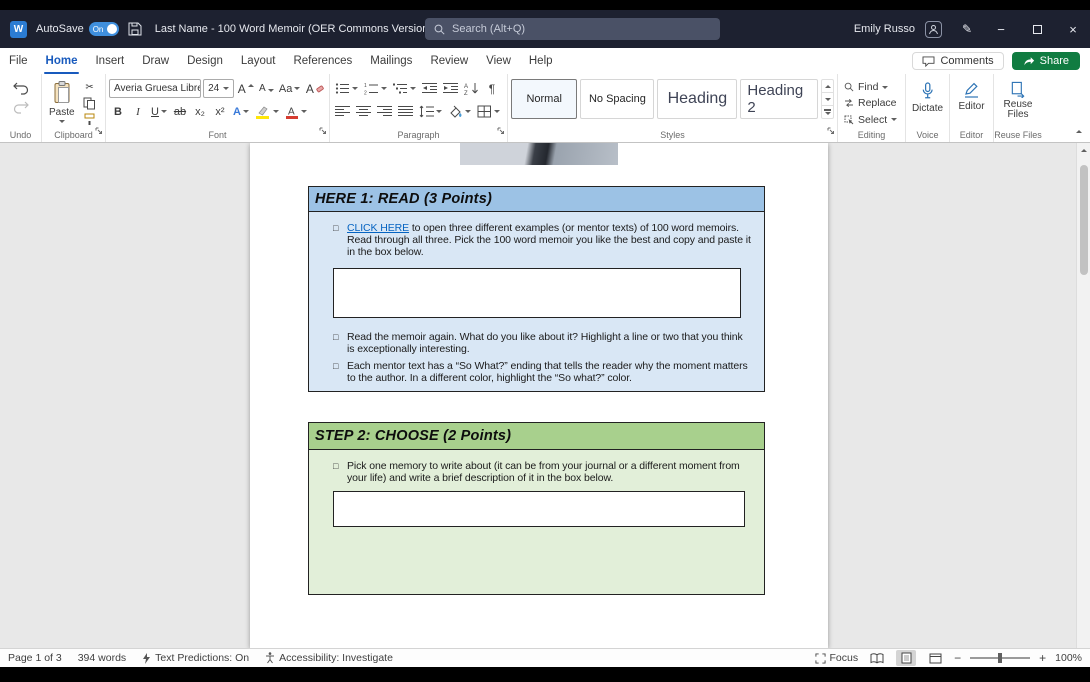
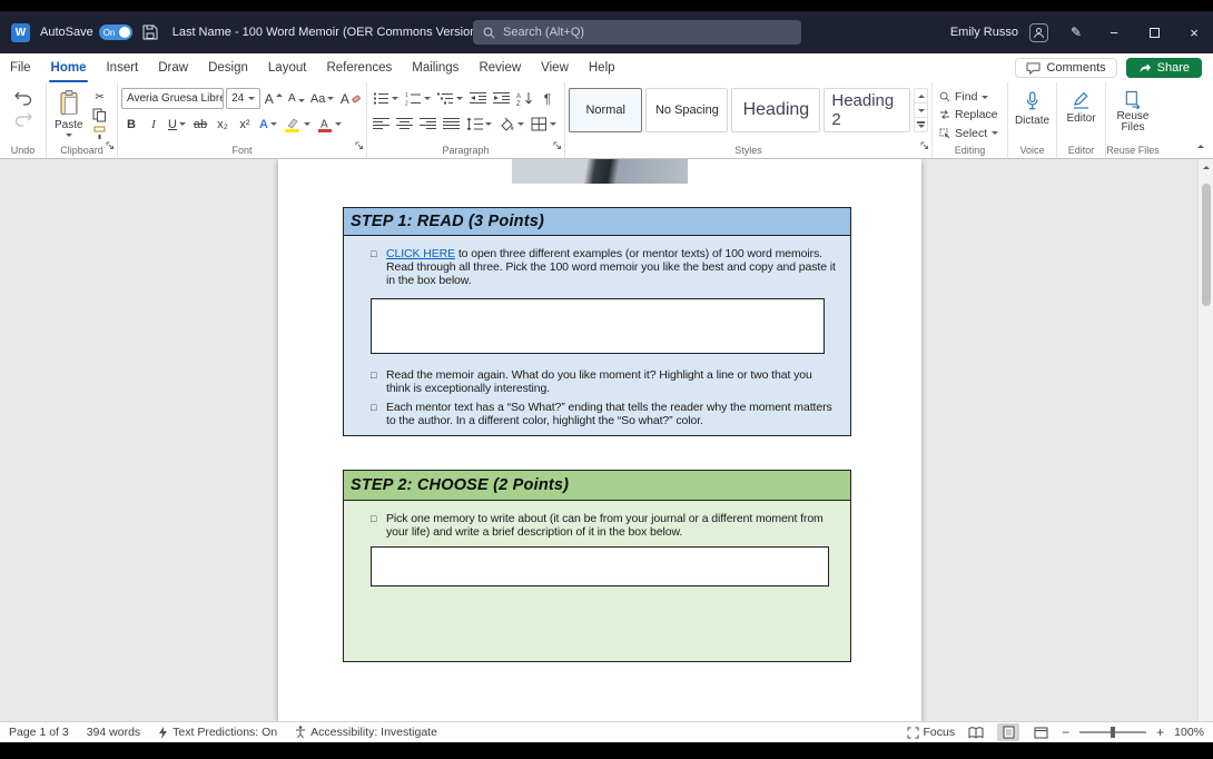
  AutoSave
  On
  Last Name - 100 Word Memoir (OER Commons Versio
  Search (Alt+Q)
  Emily Russo
  ✎
  −
  ×
  File
  Home
  Insert
  Draw
  Design
  Layout
  References
  Mailings
  Review
  View
  Help
  Comments
  Share
  Undo
  Paste
  ✂
  Clipboard
  Averia Gruesa Libre
  24
  A
  A
  Aa
  A
  B
  I
  U
  ab
  x₂
  x²
  A
  A
  Font
  ¶
  Paragraph
  Normal
  No Spacing
  Heading
  Heading 2
  Styles
  Find
  Replace
  Select
  Editing
  Dictate
  Voice
  Editor
  Editor
  Reuse Files
  Reuse Files
- HERE 1: READ (3 Points)
+ STEP 1: READ (3 Points)
  CLICK HERE to open three different examples (or mentor texts) of 100 word memoirs. Read through all three. Pick the 100 word memoir you like the best and copy and paste it in the box below.
- Read the memoir again. What do you like about it? Highlight a line or two that you think is exceptionally interesting.
+ Read the memoir again. What do you like moment it? Highlight a line or two that you think is exceptionally interesting.
  Each mentor text has a “So What?” ending that tells the reader why the moment matters to the author. In a different color, highlight the “So what?” color.
  STEP 2: CHOOSE (2 Points)
  Pick one memory to write about (it can be from your journal or a different moment from your life) and write a brief description of it in the box below.
  Page 1 of 3
  394 words
  Text Predictions: On
  Accessibility: Investigate
  Focus
  −
  +
  100%
